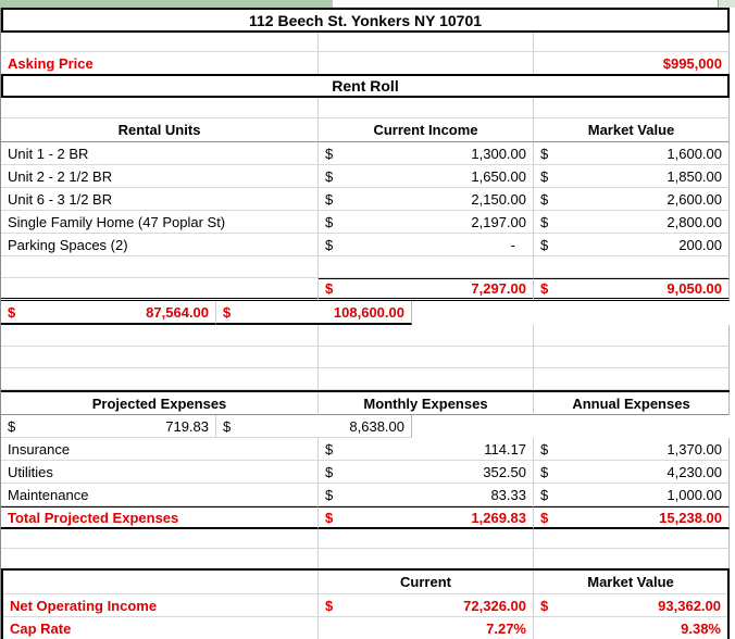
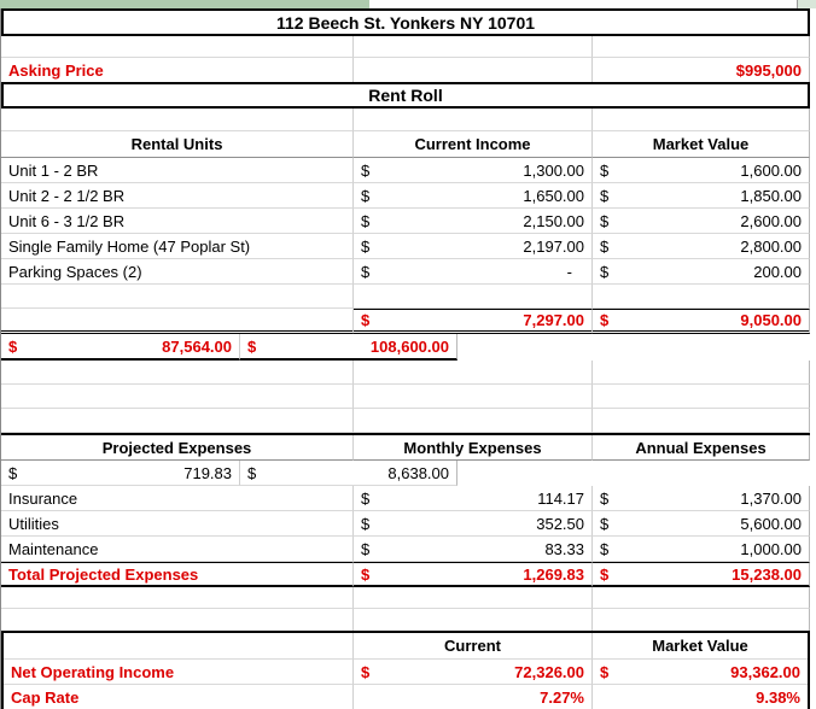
  112 Beech St. Yonkers NY 10701
  Asking Price
  $995,000
  Rent Roll
  Rental Units
  Current Income
  Market Value
  Unit 1 - 2 BR
  $
  1,300.00
  $
  1,600.00
  Unit 2 - 2 1/2 BR
  $
  1,650.00
  $
  1,850.00
  Unit 6 - 3 1/2 BR
  $
  2,150.00
  $
  2,600.00
  Single Family Home (47 Poplar St)
  $
  2,197.00
  $
  2,800.00
  Parking Spaces (2)
  $
  -
  $
  200.00
  $
  7,297.00
  $
  9,050.00
  $
  87,564.00
  $
  108,600.00
  Projected Expenses
  Monthly Expenses
  Annual Expenses
  $
  719.83
  $
  8,638.00
  Insurance
  $
  114.17
  $
  1,370.00
  Utilities
  $
  352.50
  $
- 4,230.00
+ 5,600.00
  Maintenance
  $
  83.33
  $
  1,000.00
  Total Projected Expenses
  $
  1,269.83
  $
  15,238.00
  Current
  Market Value
  Net Operating Income
  $
  72,326.00
  $
  93,362.00
  Cap Rate
  7.27%
  9.38%
